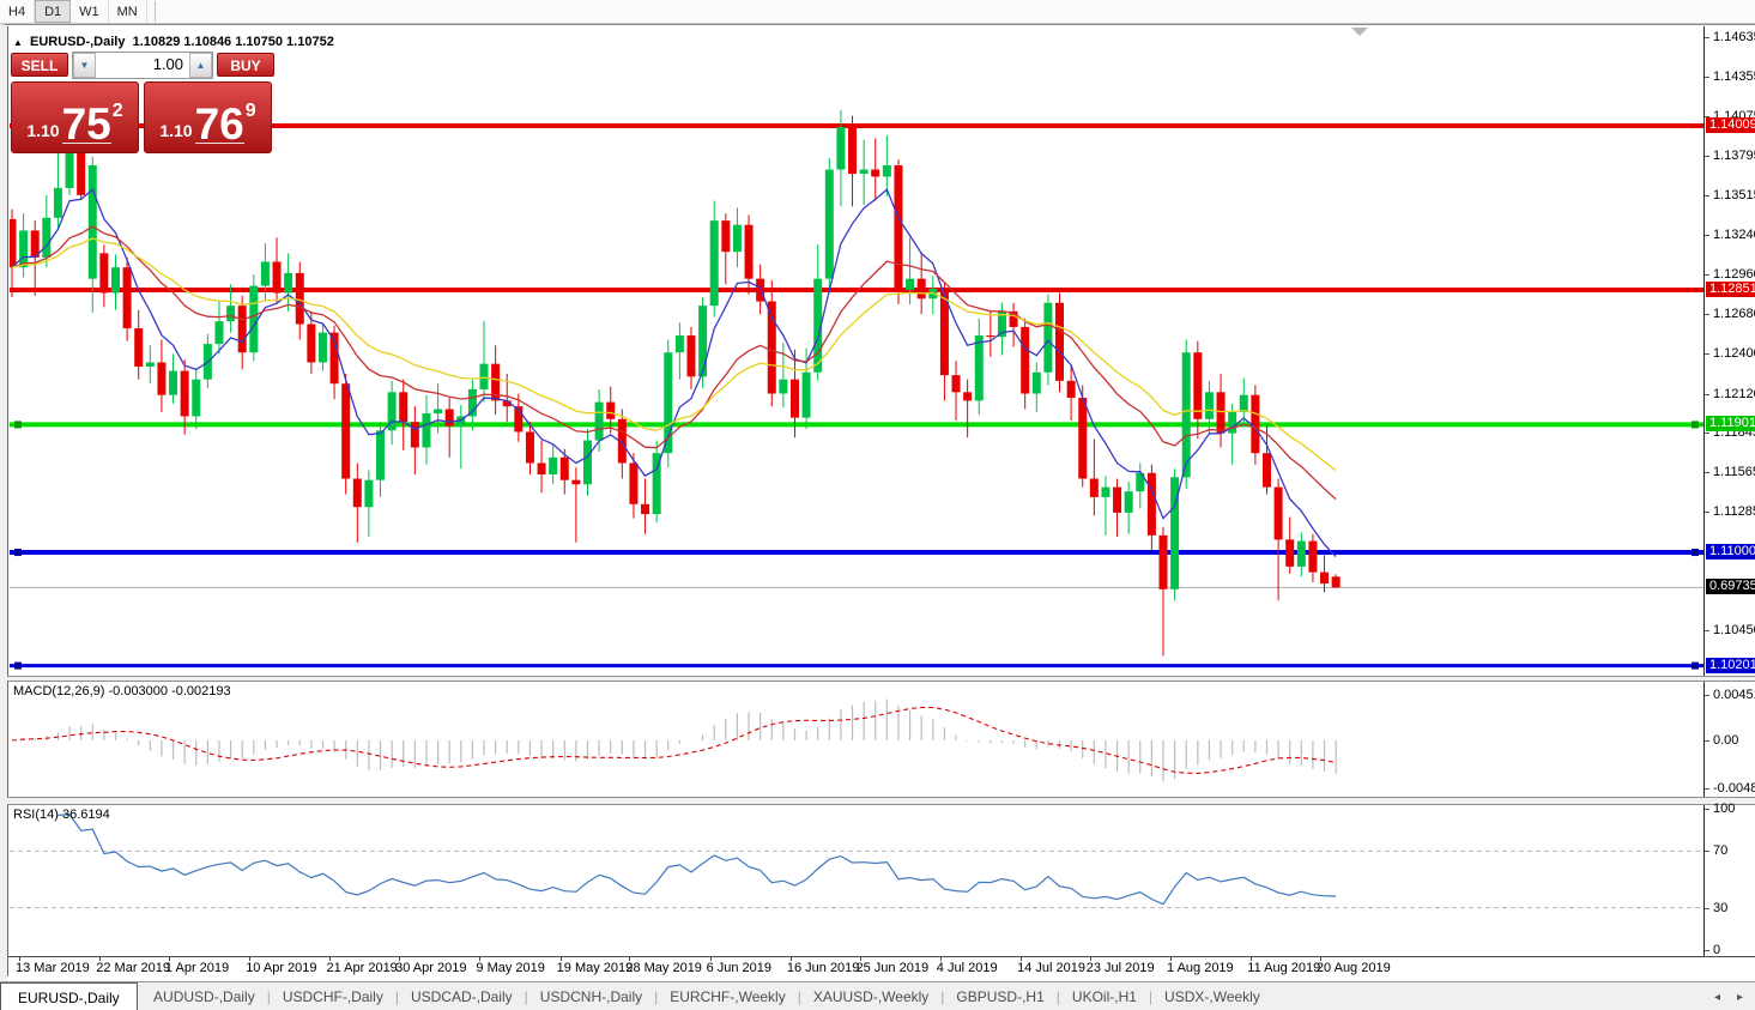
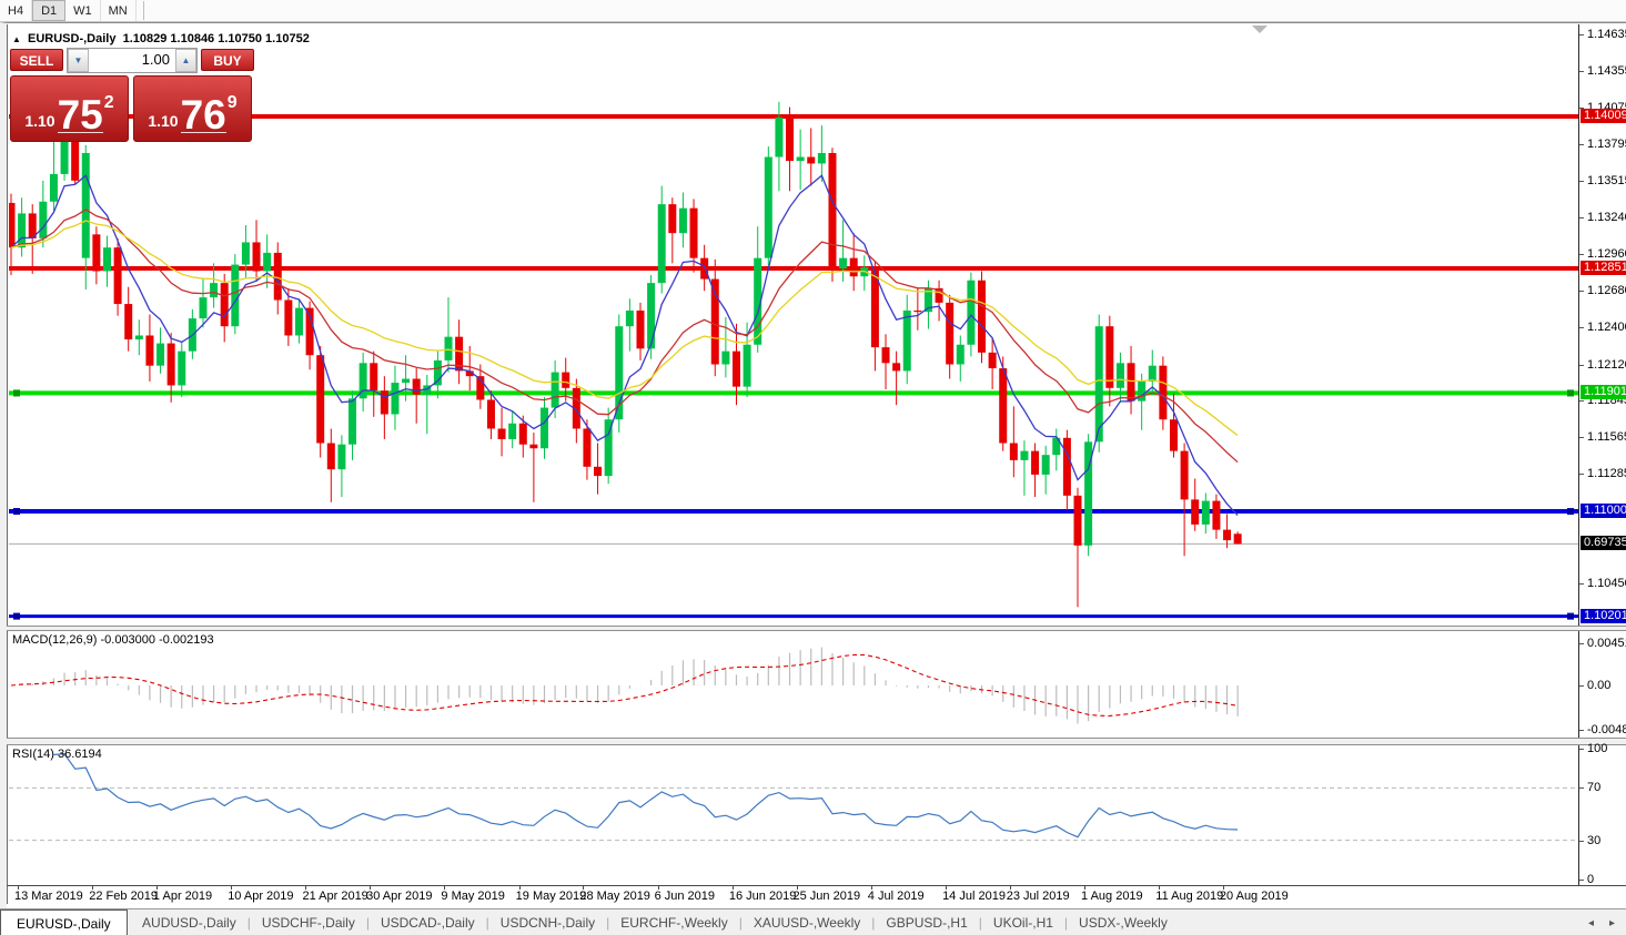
  H4
  D1
  W1
  MN
  ▲
  EURUSD-,Daily 1.10829 1.10846 1.10750 1.10752
  SELL
  ▼
  1.00
  ▲
  BUY
  1.10
  75
  2
  1.10
  76
  9
  1.1463
  1.1435
  1.1379
  1.1351
  1.1324
  1.1296
  1.1268
  1.1240
  1.1212
  1.1184
  1.1156
  1.1128
  1.1045
  1.14009
  1.12851
  1.11901
  1.11000
  1.10201
  0.69735
  MACD(12,26,9) -0.003000 -0.002193
  0.0045
  0.00
  -0.0048
  RSI(14) 36.6194
  100
  70
  30
  0
  13 Mar 2019
- 22 Mar 2019
+ 22 Feb 2019
  1 Apr 2019
  10 Apr 2019
  21 Apr 2019
  30 Apr 2019
  9 May 2019
  19 May 2019
  28 May 2019
  6 Jun 2019
  16 Jun 2019
  25 Jun 2019
  4 Jul 2019
  14 Jul 2019
  23 Jul 2019
  1 Aug 2019
  11 Aug 2019
  20 Aug 2019
  EURUSD-,Daily
  AUDUSD-,Daily
  |
  USDCHF-,Daily
  |
  USDCAD-,Daily
  |
  USDCNH-,Daily
  |
  EURCHF-,Weekly
  |
  XAUUSD-,Weekly
  |
  GBPUSD-,H1
  |
  UKOil-,H1
  |
  USDX-,Weekly
  ◂
  ▸
